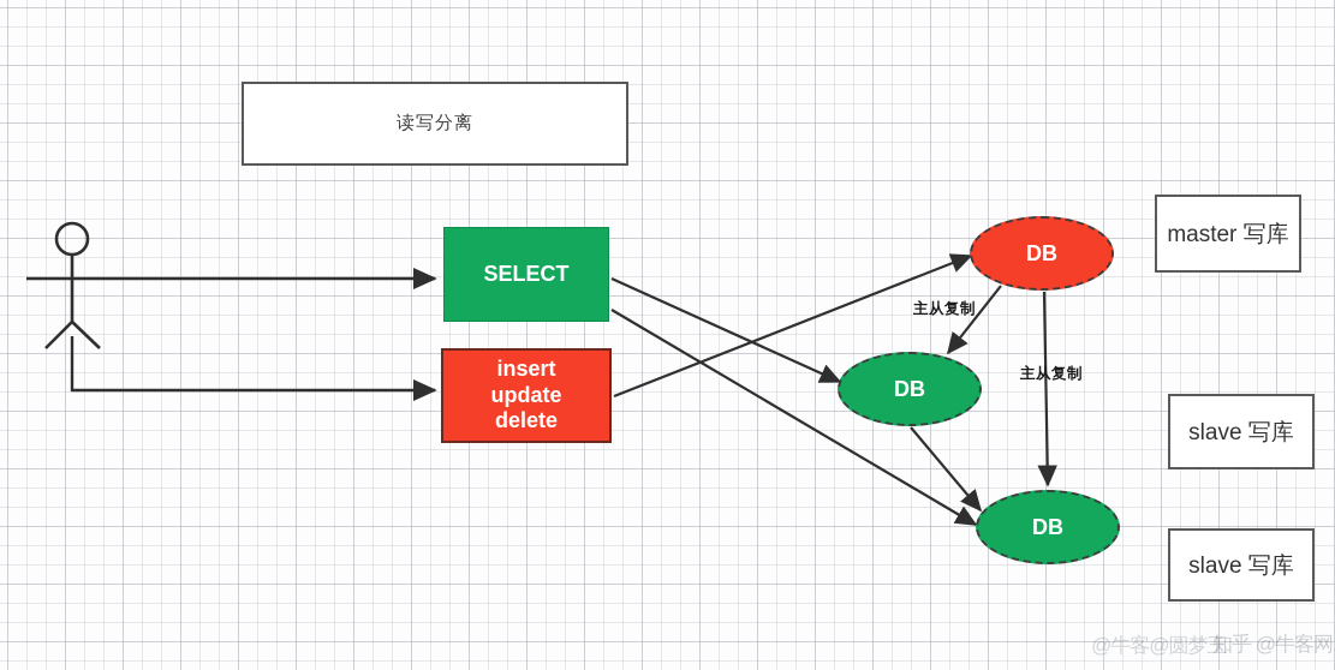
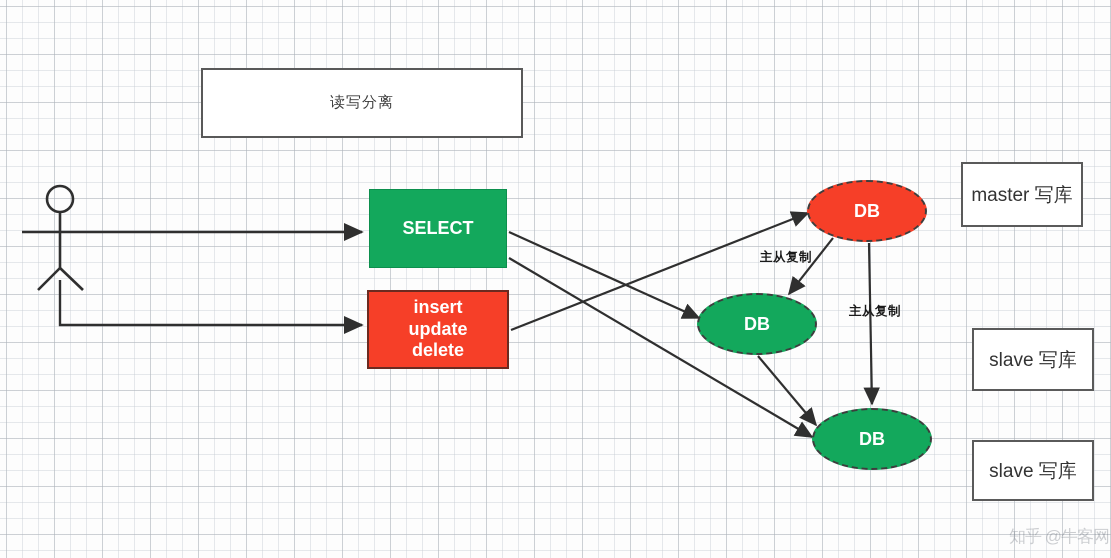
  读写分离
  SELECT
  insert
  update
  delete
  DB
  DB
  DB
  master 写库
  slave 写库
  slave 写库
  主从复制
  主从复制
  知乎 @牛客网
- @牛客@圆梦王
